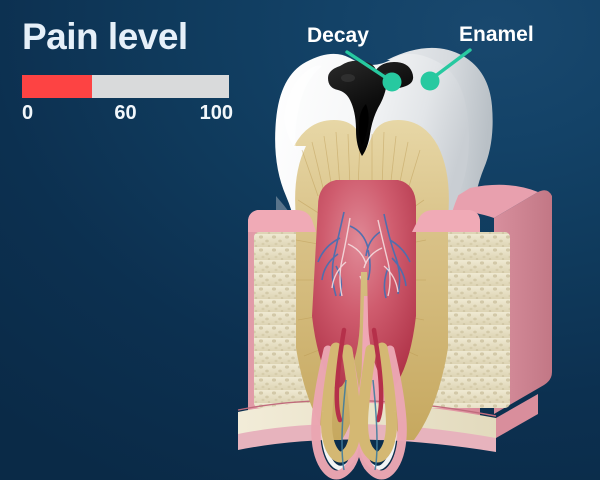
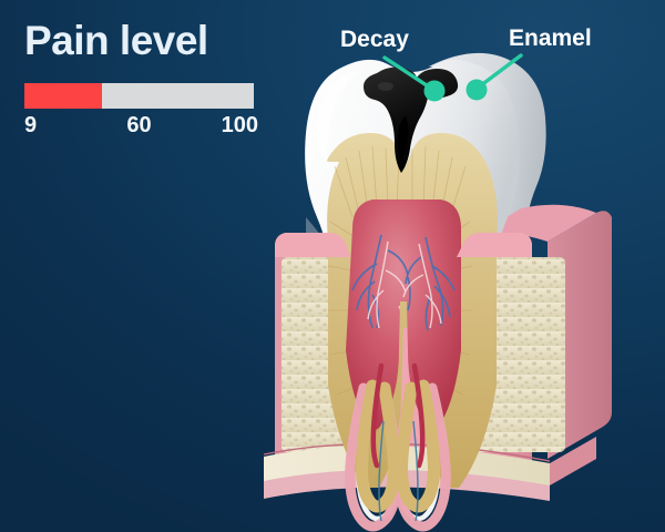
  Decay
  Enamel
  Pain level
- 0
+ 9
  60
  100
